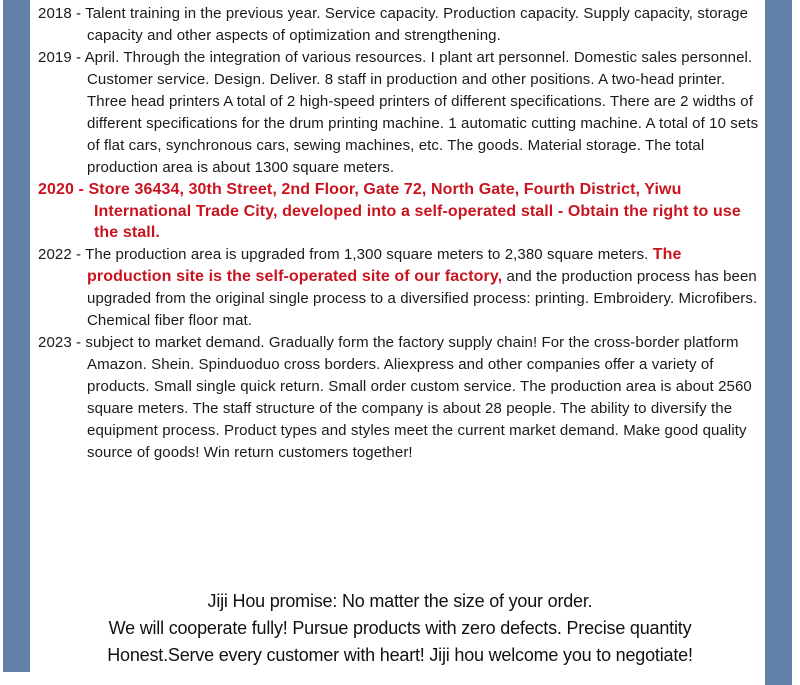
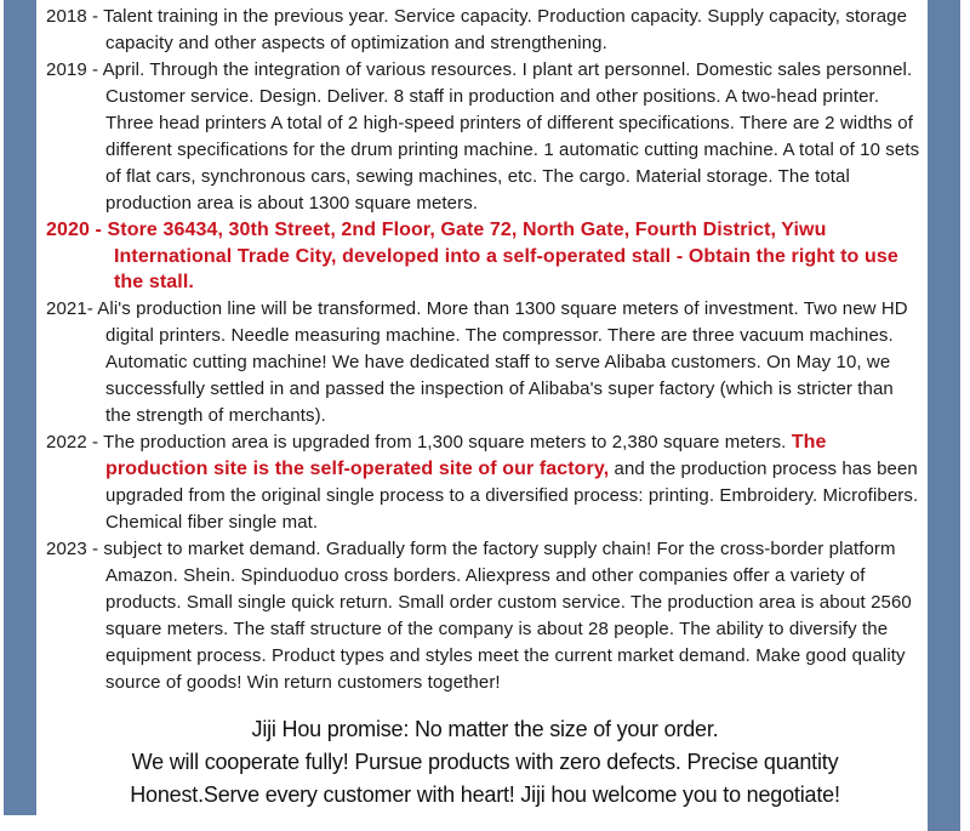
  2018 - Talent training in the previous year. Service capacity. Production capacity. Supply capacity, storage capacity and other aspects of optimization and strengthening.
- 2019 - April. Through the integration of various resources. I plant art personnel. Domestic sales personnel. Customer service. Design. Deliver. 8 staff in production and other positions. A two-head printer. Three head printers A total of 2 high-speed printers of different specifications. There are 2 widths of different specifications for the drum printing machine. 1 automatic cutting machine. A total of 10 sets of flat cars, synchronous cars, sewing machines, etc. The goods. Material storage. The total production area is about 1300 square meters.
+ 2019 - April. Through the integration of various resources. I plant art personnel. Domestic sales personnel. Customer service. Design. Deliver. 8 staff in production and other positions. A two-head printer. Three head printers A total of 2 high-speed printers of different specifications. There are 2 widths of different specifications for the drum printing machine. 1 automatic cutting machine. A total of 10 sets of flat cars, synchronous cars, sewing machines, etc. The cargo. Material storage. The total production area is about 1300 square meters.
  2020 - Store 36434, 30th Street, 2nd Floor, Gate 72, North Gate, Fourth District, Yiwu International Trade City, developed into a self-operated stall - Obtain the right to use the stall.
+ 2021- Ali's production line will be transformed. More than 1300 square meters of investment. Two new HD digital printers. Needle measuring machine. The compressor. There are three vacuum machines. Automatic cutting machine! We have dedicated staff to serve Alibaba customers. On May 10, we successfully settled in and passed the inspection of Alibaba's super factory (which is stricter than the strength of merchants).
- 2022 - The production area is upgraded from 1,300 square meters to 2,380 square meters. The production site is the self-operated site of our factory, and the production process has been upgraded from the original single process to a diversified process: printing. Embroidery. Microfibers. Chemical fiber floor mat.
+ 2022 - The production area is upgraded from 1,300 square meters to 2,380 square meters. The production site is the self-operated site of our factory, and the production process has been upgraded from the original single process to a diversified process: printing. Embroidery. Microfibers. Chemical fiber single mat.
  2023 - subject to market demand. Gradually form the factory supply chain! For the cross-border platform Amazon. Shein. Spinduoduo cross borders. Aliexpress and other companies offer a variety of products. Small single quick return. Small order custom service. The production area is about 2560 square meters. The staff structure of the company is about 28 people. The ability to diversify the equipment process. Product types and styles meet the current market demand. Make good quality source of goods! Win return customers together!
  Jiji Hou promise: No matter the size of your order.
  We will cooperate fully! Pursue products with zero defects. Precise quantity
  Honest.Serve every customer with heart! Jiji hou welcome you to negotiate!
